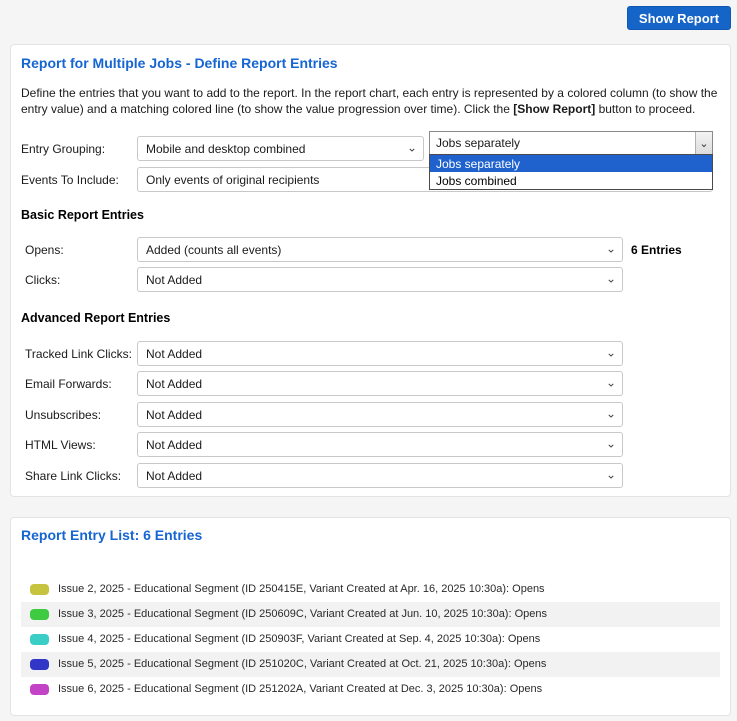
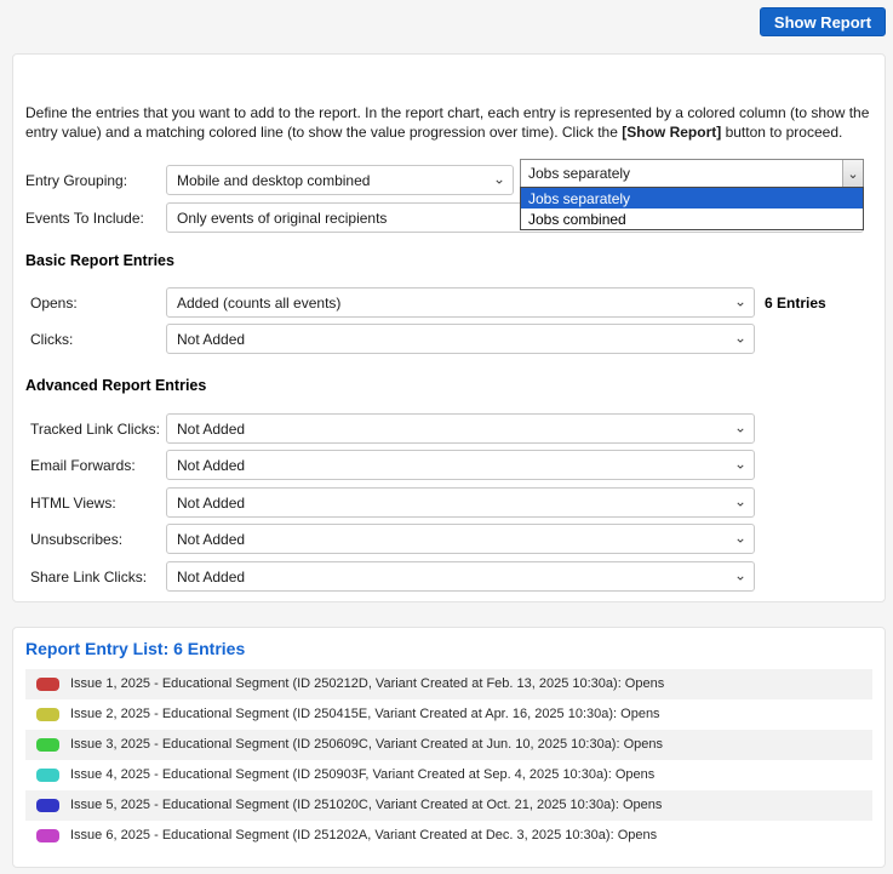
  Show Report
- Report for Multiple Jobs - Define Report Entries
  Define the entries that you want to add to the report. In the report chart, each entry is represented by a colored column (to show the entry value) and a matching colored line (to show the value progression over time). Click the [Show Report] button to proceed.
  Entry Grouping:
  Mobile and desktop combined
  ⌄
  Jobs separately
  ⌄
  Jobs separately
  Jobs combined
  Events To Include:
  Only events of original recipients
  Basic Report Entries
  Opens:
  Added (counts all events)
  ⌄
  6 Entries
  Clicks:
  Not Added
  ⌄
  Advanced Report Entries
  Tracked Link Clicks:
  Not Added
  ⌄
  Email Forwards:
  Not Added
  ⌄
- Unsubscribes:
+ HTML Views:
  Not Added
  ⌄
- HTML Views:
+ Unsubscribes:
  Not Added
  ⌄
  Share Link Clicks:
  Not Added
  ⌄
  Report Entry List: 6 Entries
+ Issue 1, 2025 - Educational Segment (ID 250212D, Variant Created at Feb. 13, 2025 10:30a): Opens
  Issue 2, 2025 - Educational Segment (ID 250415E, Variant Created at Apr. 16, 2025 10:30a): Opens
  Issue 3, 2025 - Educational Segment (ID 250609C, Variant Created at Jun. 10, 2025 10:30a): Opens
  Issue 4, 2025 - Educational Segment (ID 250903F, Variant Created at Sep. 4, 2025 10:30a): Opens
  Issue 5, 2025 - Educational Segment (ID 251020C, Variant Created at Oct. 21, 2025 10:30a): Opens
  Issue 6, 2025 - Educational Segment (ID 251202A, Variant Created at Dec. 3, 2025 10:30a): Opens
